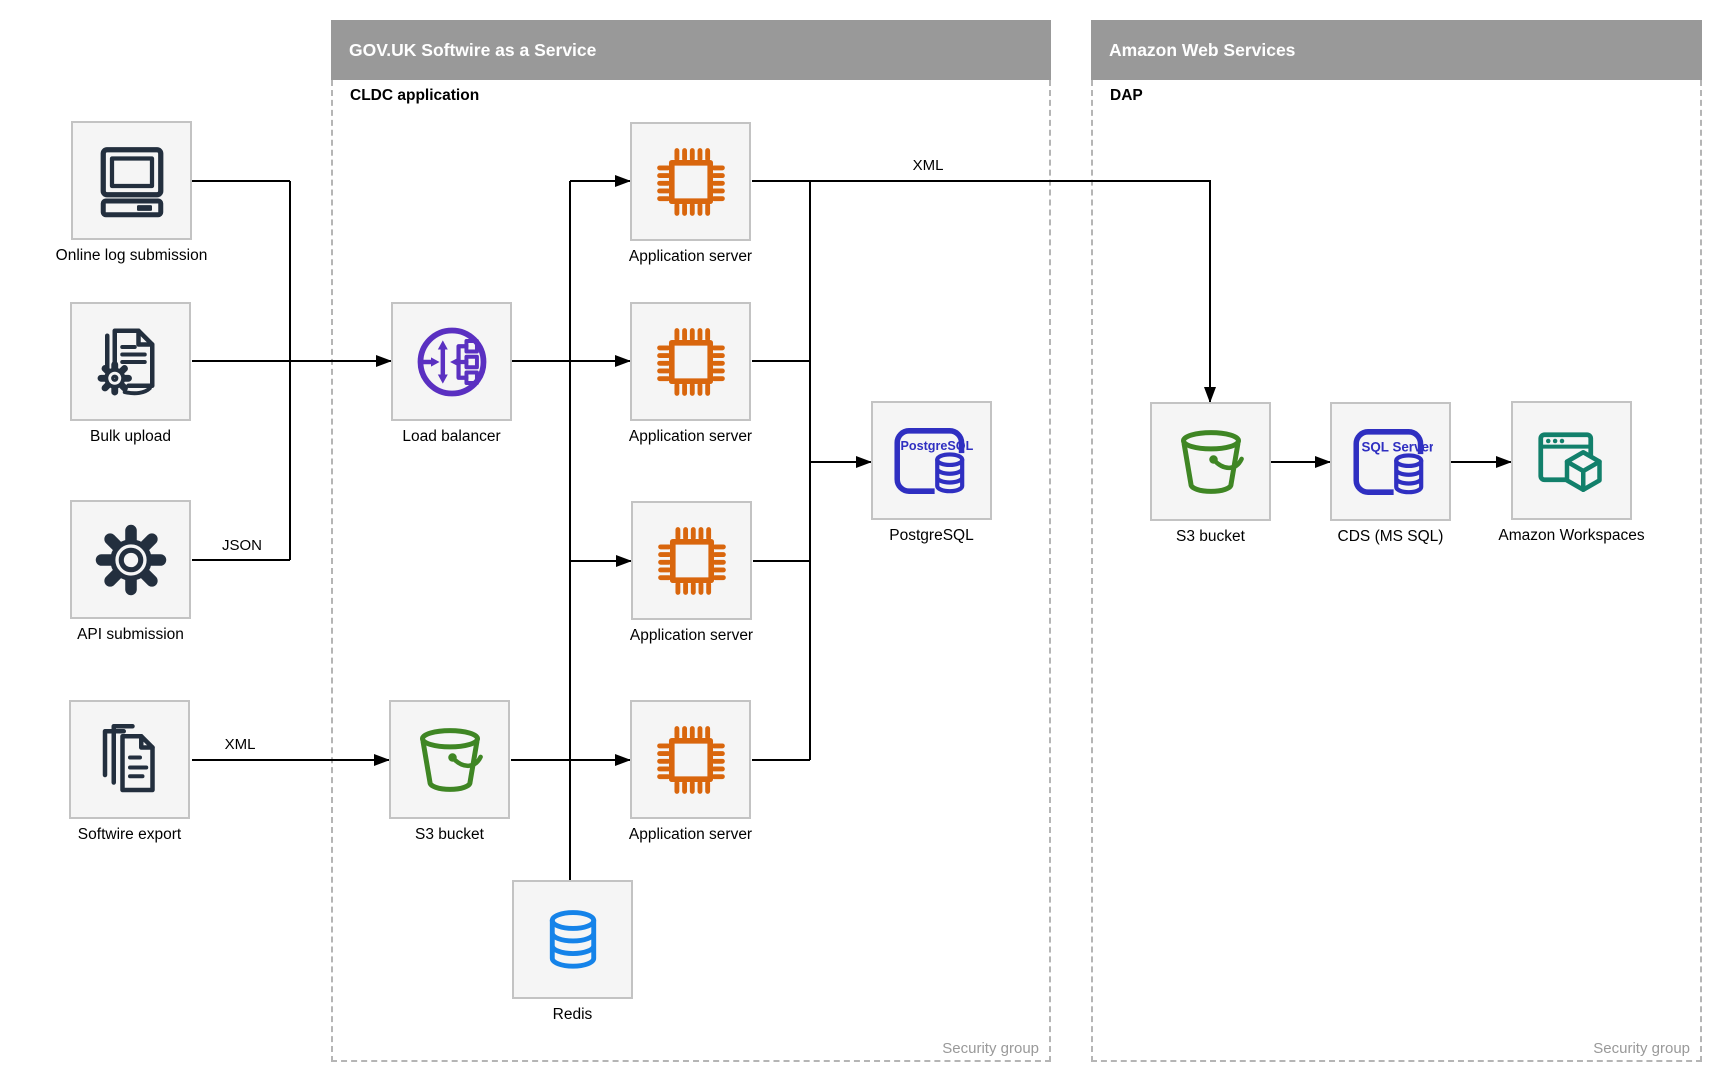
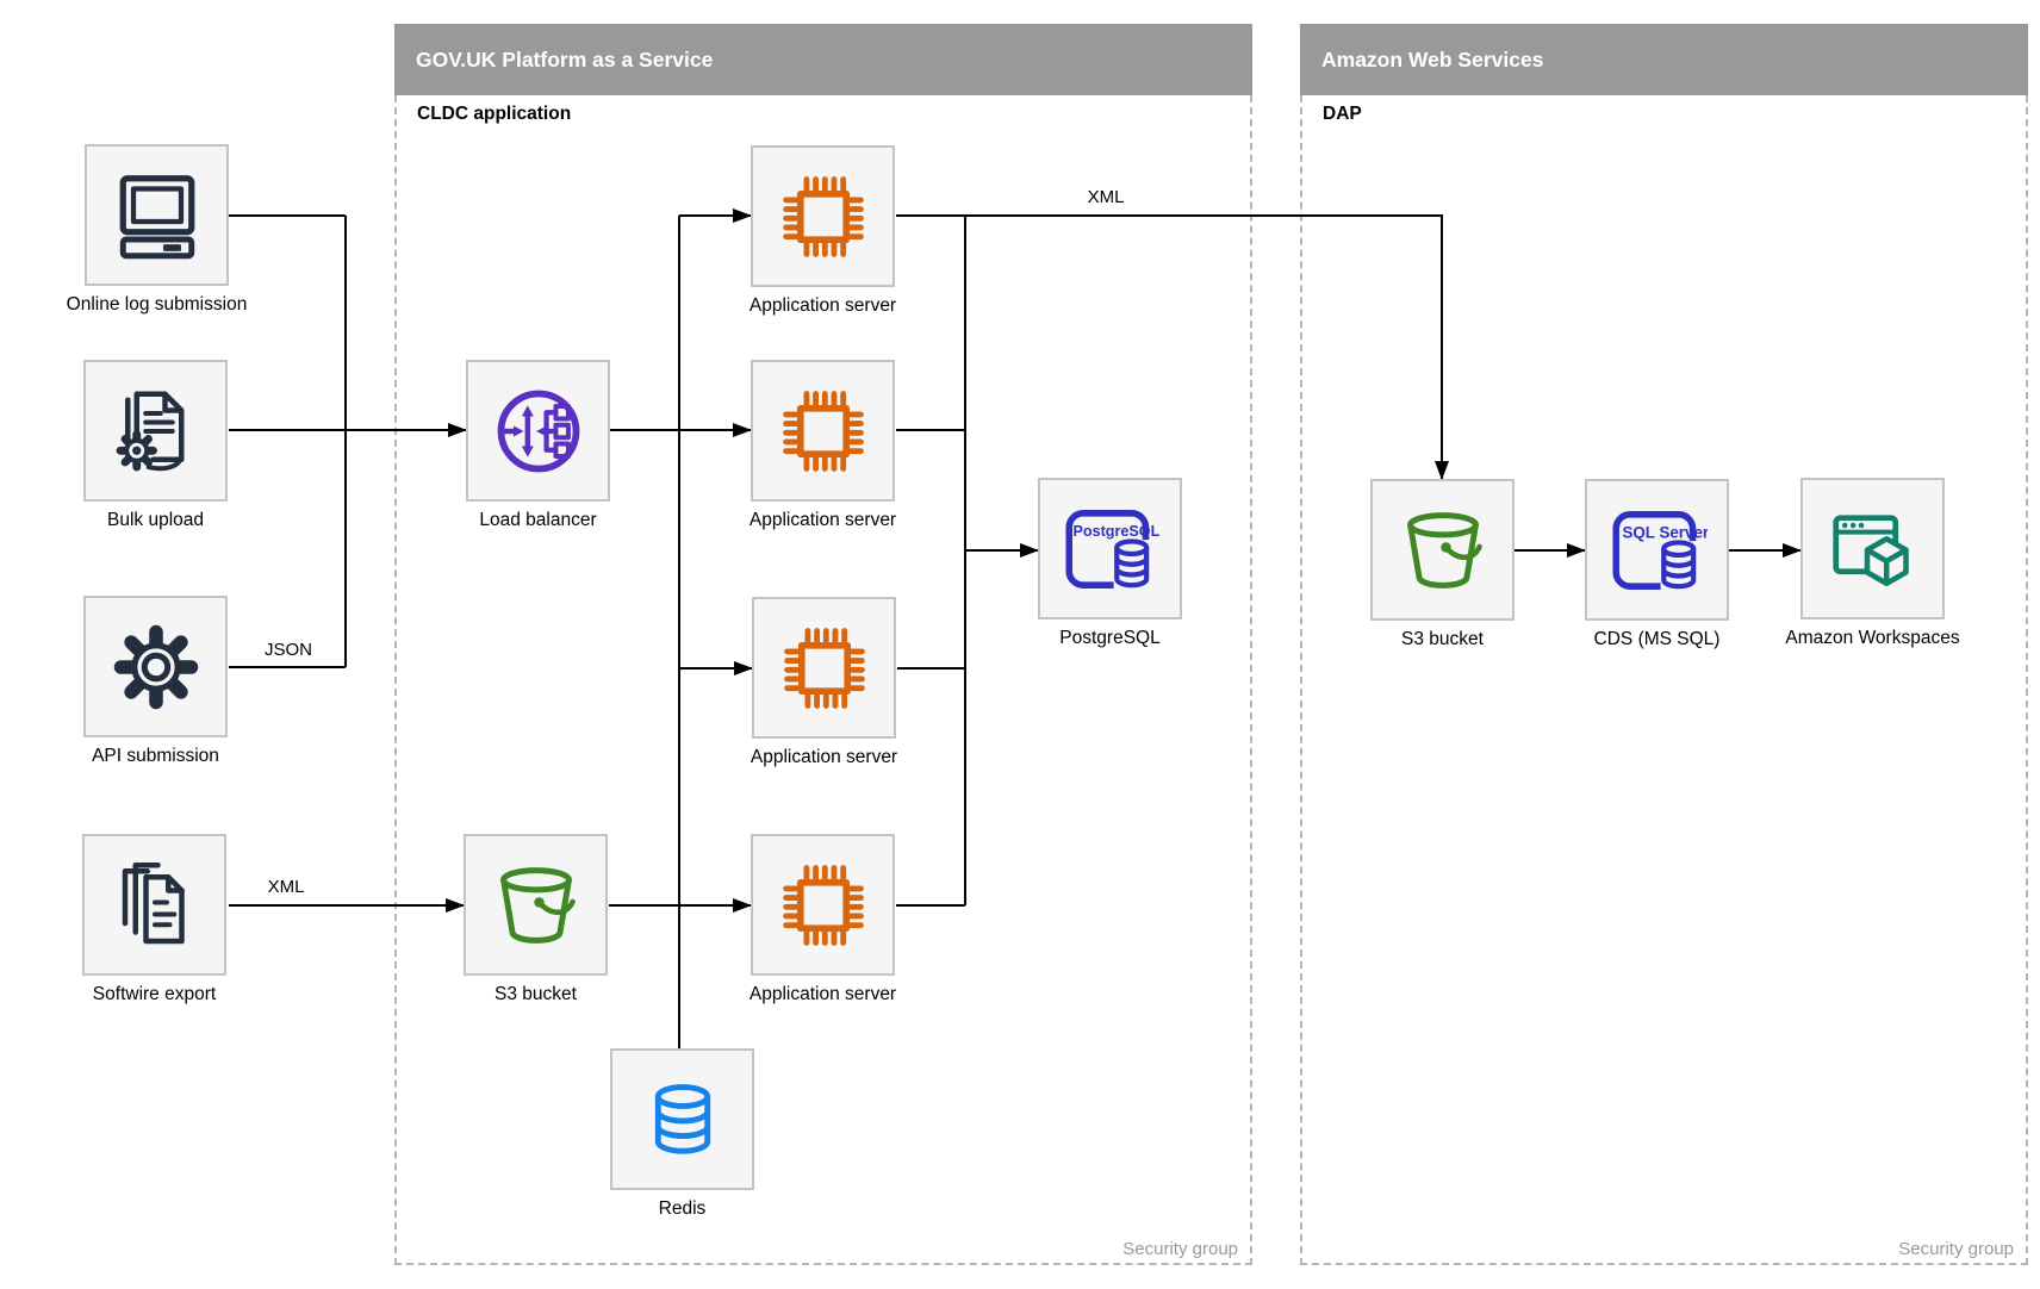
- GOV.UK Softwire as a Service
+ GOV.UK Platform as a Service
  CLDC application
  Security group
  Amazon Web Services
  DAP
  Security group
  JSON
  XML
  XML
  Online log submission
  Bulk upload
  API submission
  Softwire export
  Load balancer
  Application server
  Application server
  Application server
  Application server
  PostgreSQL
  PostgreSQL
  S3 bucket
  Redis
  S3 bucket
  SQL Server
  CDS (MS SQL)
  Amazon Workspaces
